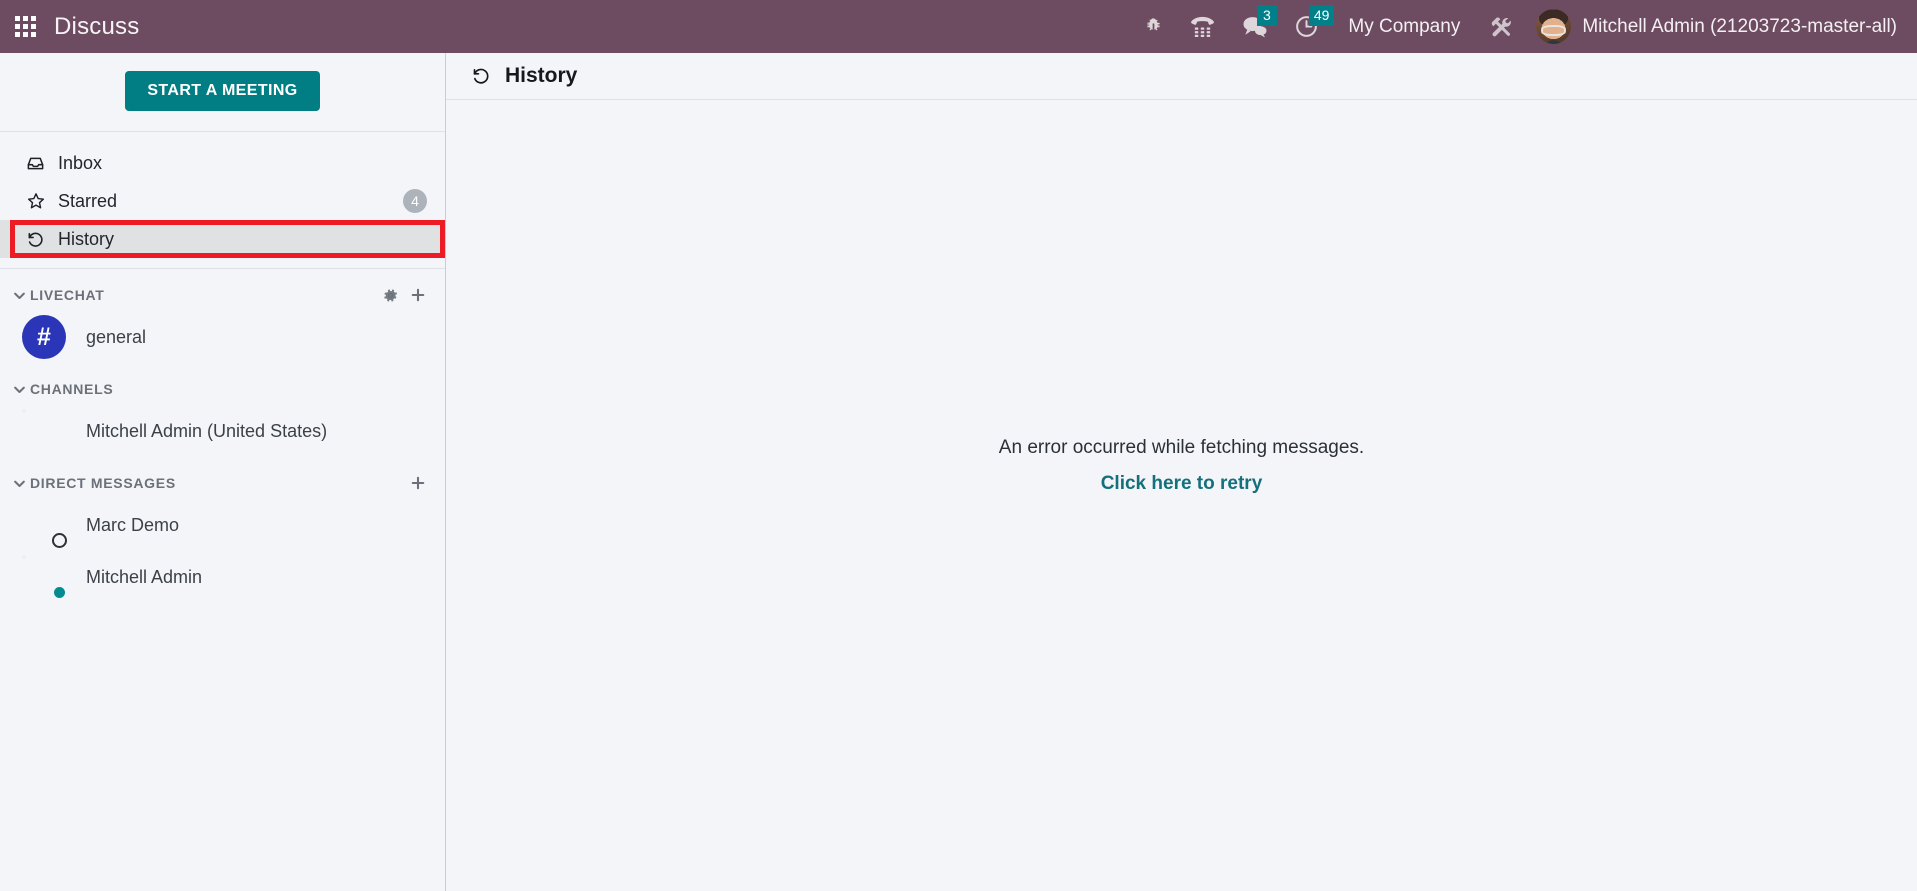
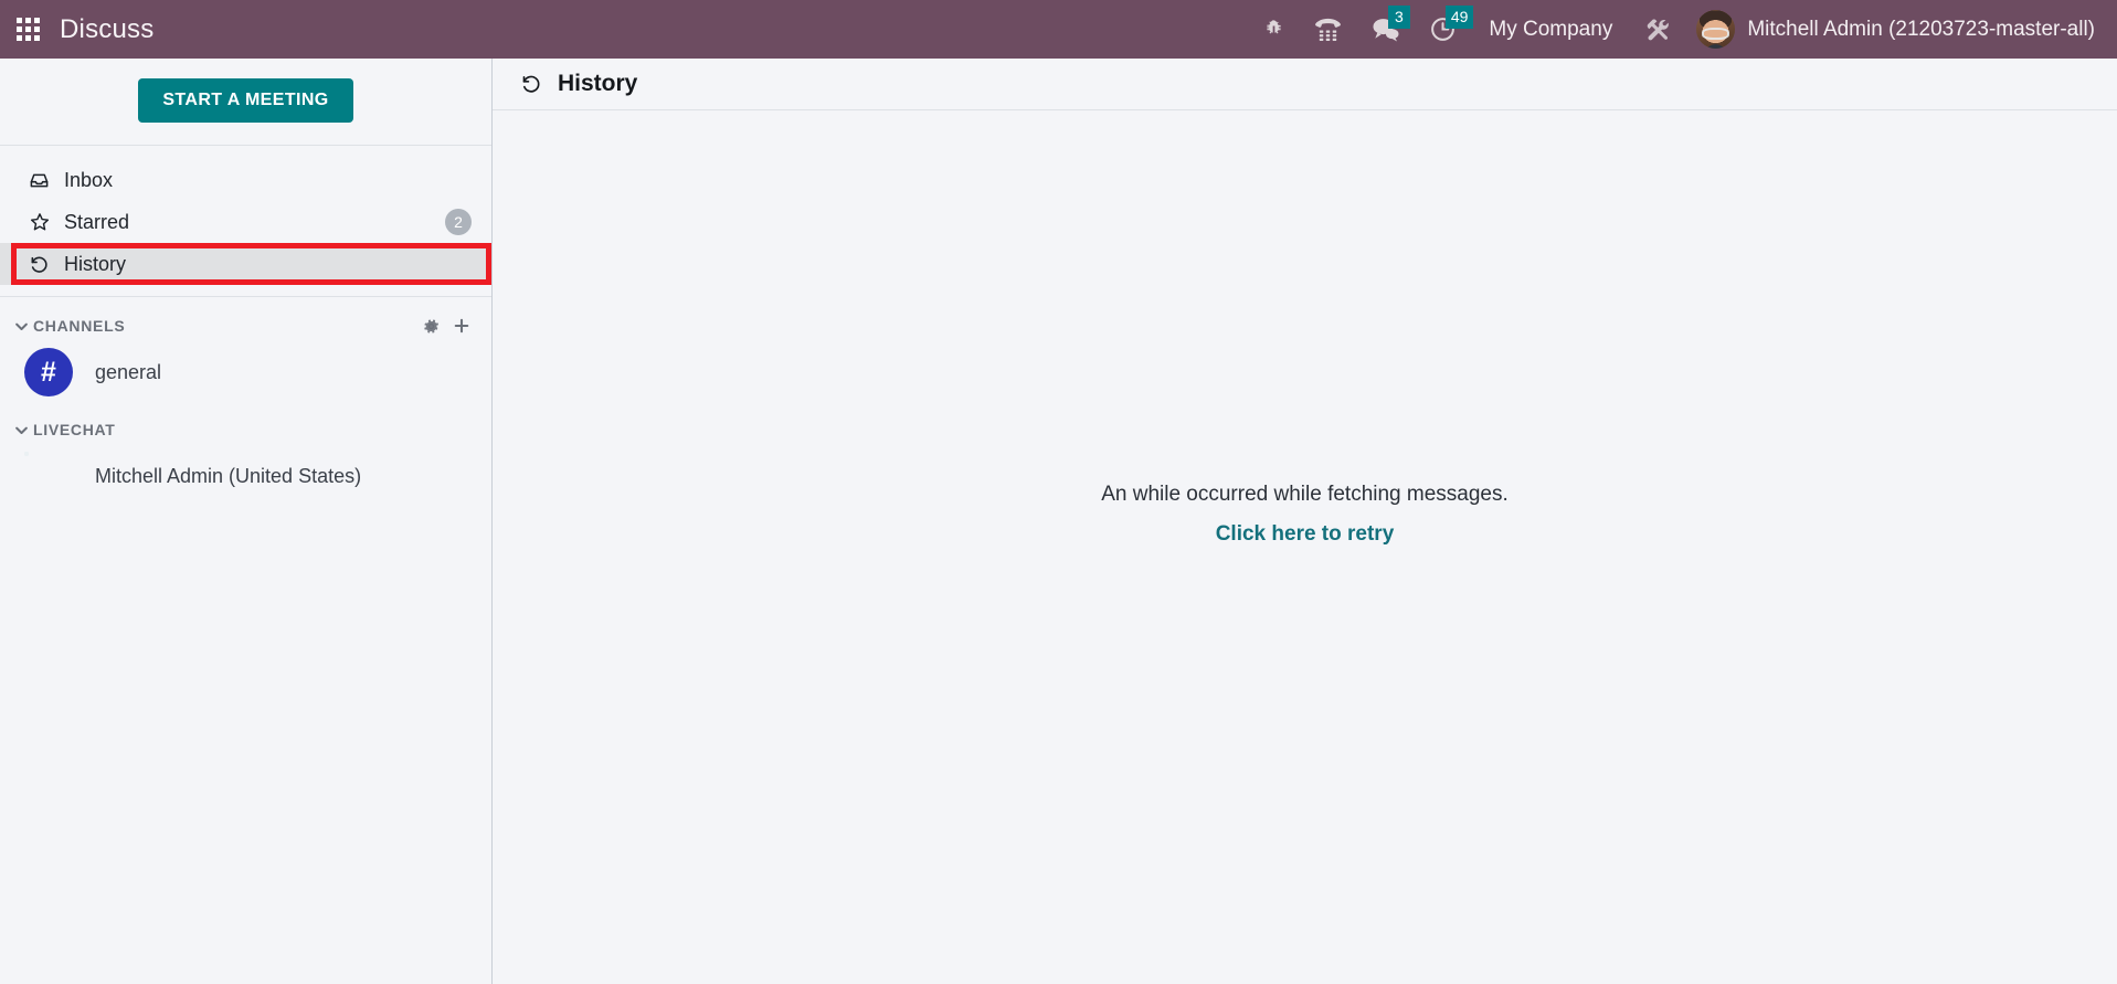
  Discuss
  3
  49
  My Company
  Mitchell Admin (21203723-master-all)
  START A MEETING
  Inbox
  Starred
- 4
+ 2
  History
- LIVECHAT
+ CHANNELS
  #
  general
- CHANNELS
+ LIVECHAT
  Mitchell Admin (United States)
- DIRECT MESSAGES
- Marc Demo
- Mitchell Admin
  History
- An error occurred while fetching messages.
+ An while occurred while fetching messages.
  Click here to retry
